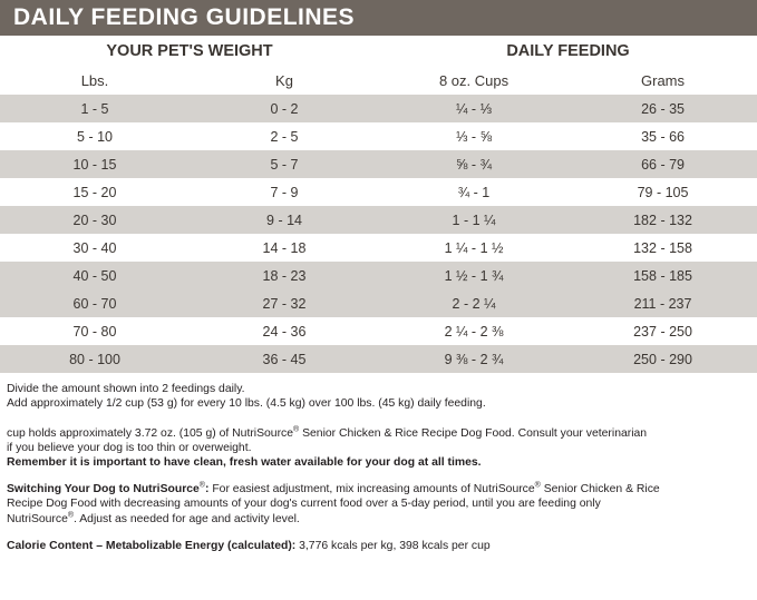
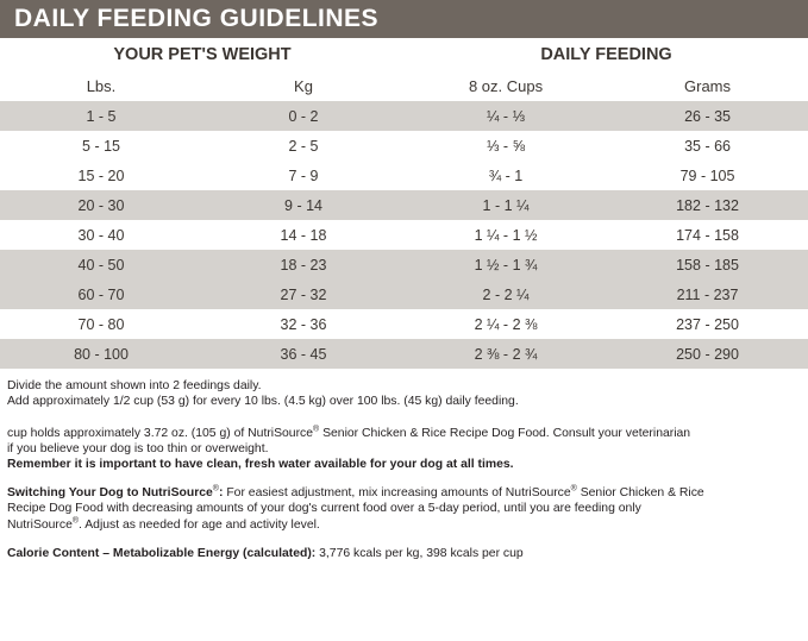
  DAILY FEEDING GUIDELINES
  YOUR PET'S WEIGHT	DAILY FEEDING
  Lbs.	Kg	8 oz. Cups	Grams
  1 - 5	0 - 2	¼ - ⅓	26 - 35
- 5 - 10	2 - 5	⅓ - ⅝	35 - 66
+ 5 - 15	2 - 5	⅓ - ⅝	35 - 66
- 10 - 15	5 - 7	⅝ - ¾	66 - 79
  15 - 20	7 - 9	¾ - 1	79 - 105
  20 - 30	9 - 14	1 - 1 ¼	182 - 132
- 30 - 40	14 - 18	1 ¼ - 1 ½	132 - 158
+ 30 - 40	14 - 18	1 ¼ - 1 ½	174 - 158
  40 - 50	18 - 23	1 ½ - 1 ¾	158 - 185
  60 - 70	27 - 32	2 - 2 ¼	211 - 237
- 70 - 80	24 - 36	2 ¼ - 2 ⅜	237 - 250
+ 70 - 80	32 - 36	2 ¼ - 2 ⅜	237 - 250
- 80 - 100	36 - 45	9 ⅜ - 2 ¾	250 - 290
+ 80 - 100	36 - 45	2 ⅜ - 2 ¾	250 - 290
  Divide the amount shown into 2 feedings daily.
  Add approximately 1/2 cup (53 g) for every 10 lbs. (4.5 kg) over 100 lbs. (45 kg) daily feeding.
  cup holds approximately 3.72 oz. (105 g) of NutriSource Senior Chicken & Rice Recipe Dog Food. Consult your veterinarian
  if you believe your dog is too thin or overweight.
  Remember it is important to have clean, fresh water available for your dog at all times.
  Switching Your Dog to NutriSource : For easiest adjustment, mix increasing amounts of NutriSource Senior Chicken & Rice
  Recipe Dog Food with decreasing amounts of your dog's current food over a 5-day period, until you are feeding only
  NutriSource . Adjust as needed for age and activity level.
  Calorie Content – Metabolizable Energy (calculated): 3,776 kcals per kg, 398 kcals per cup
